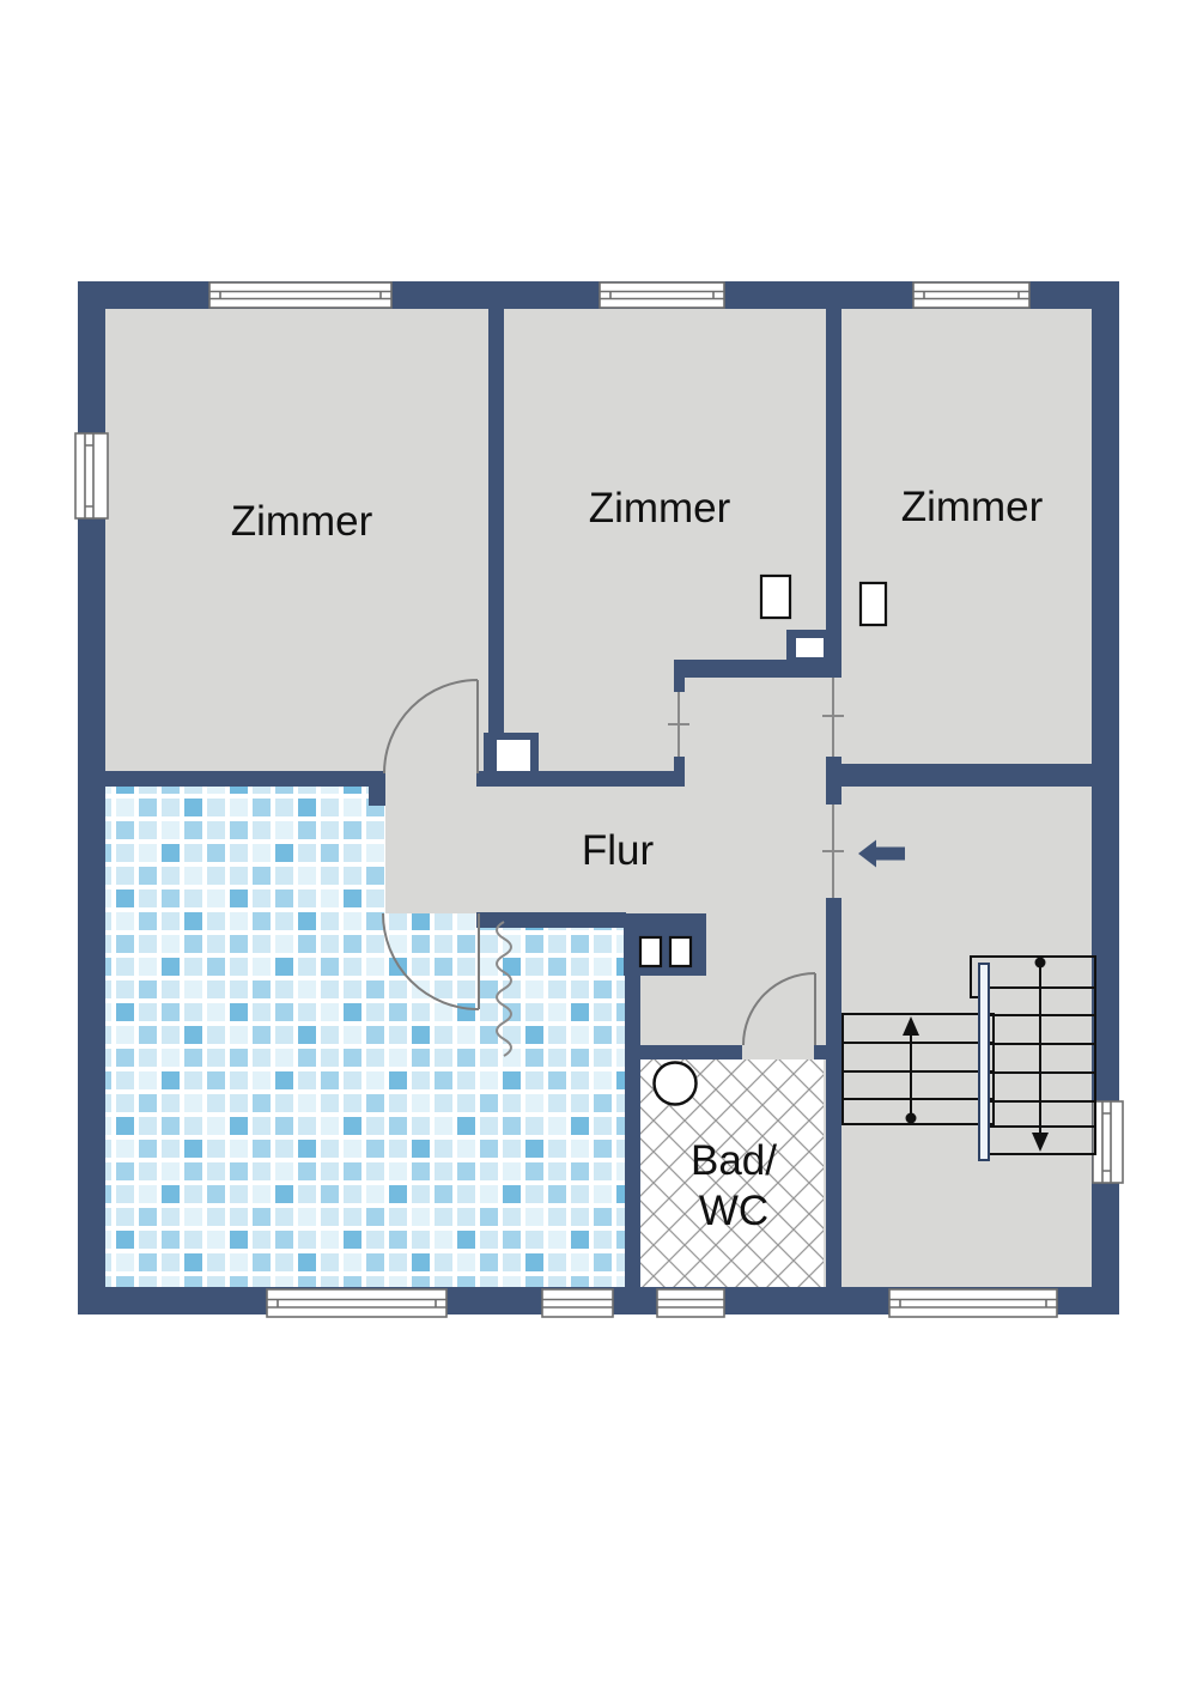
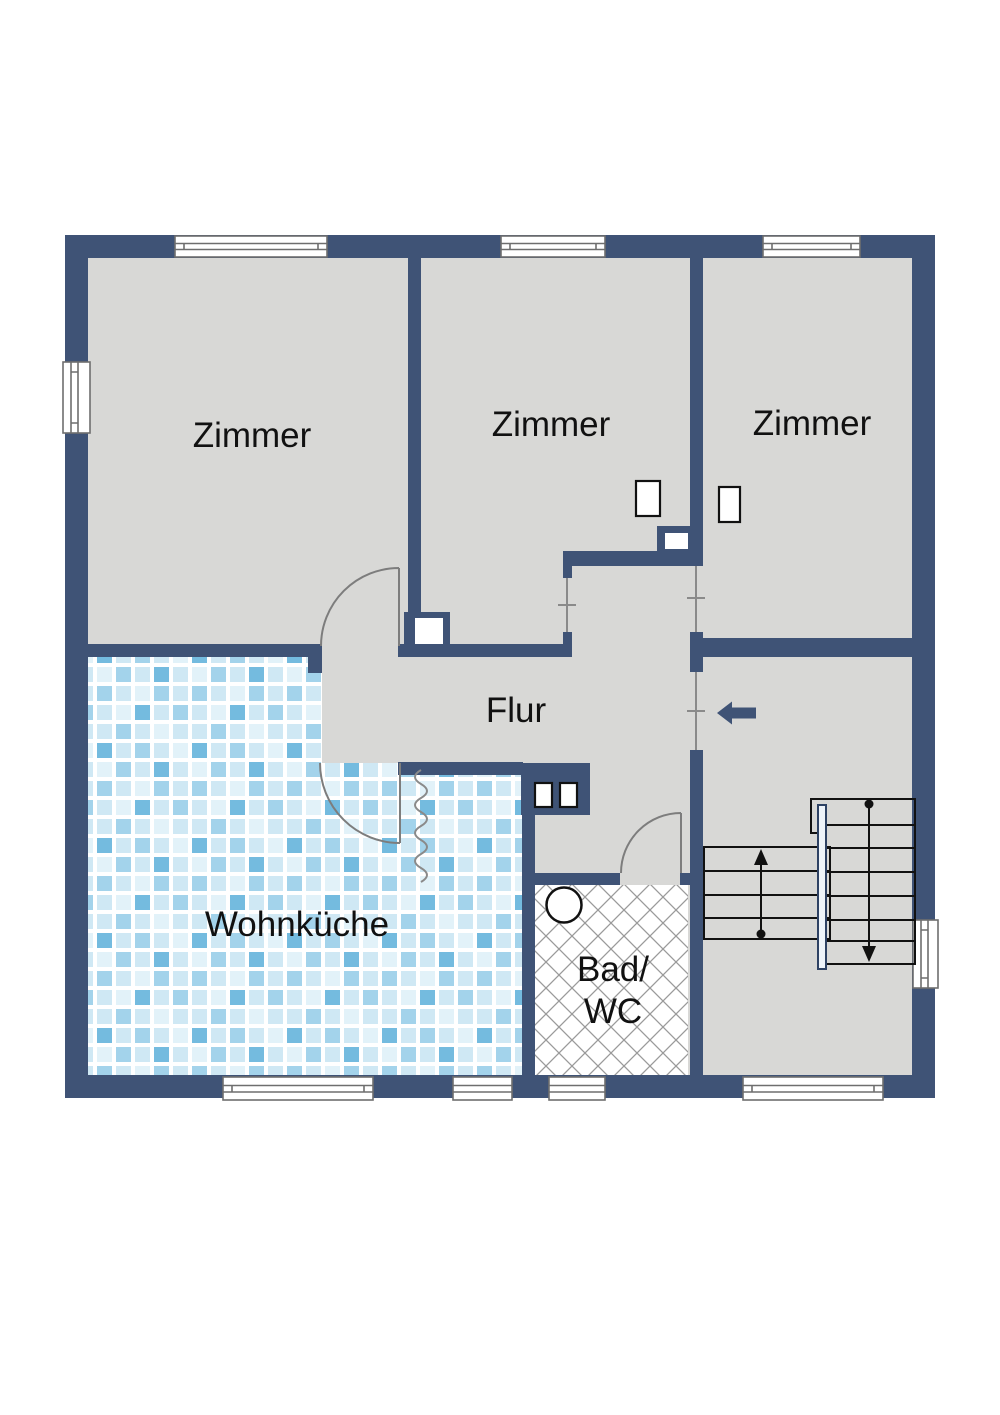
  Zimmer
  Zimmer
  Zimmer
  Flur
+ Wohnküche
  Bad/
  WC
